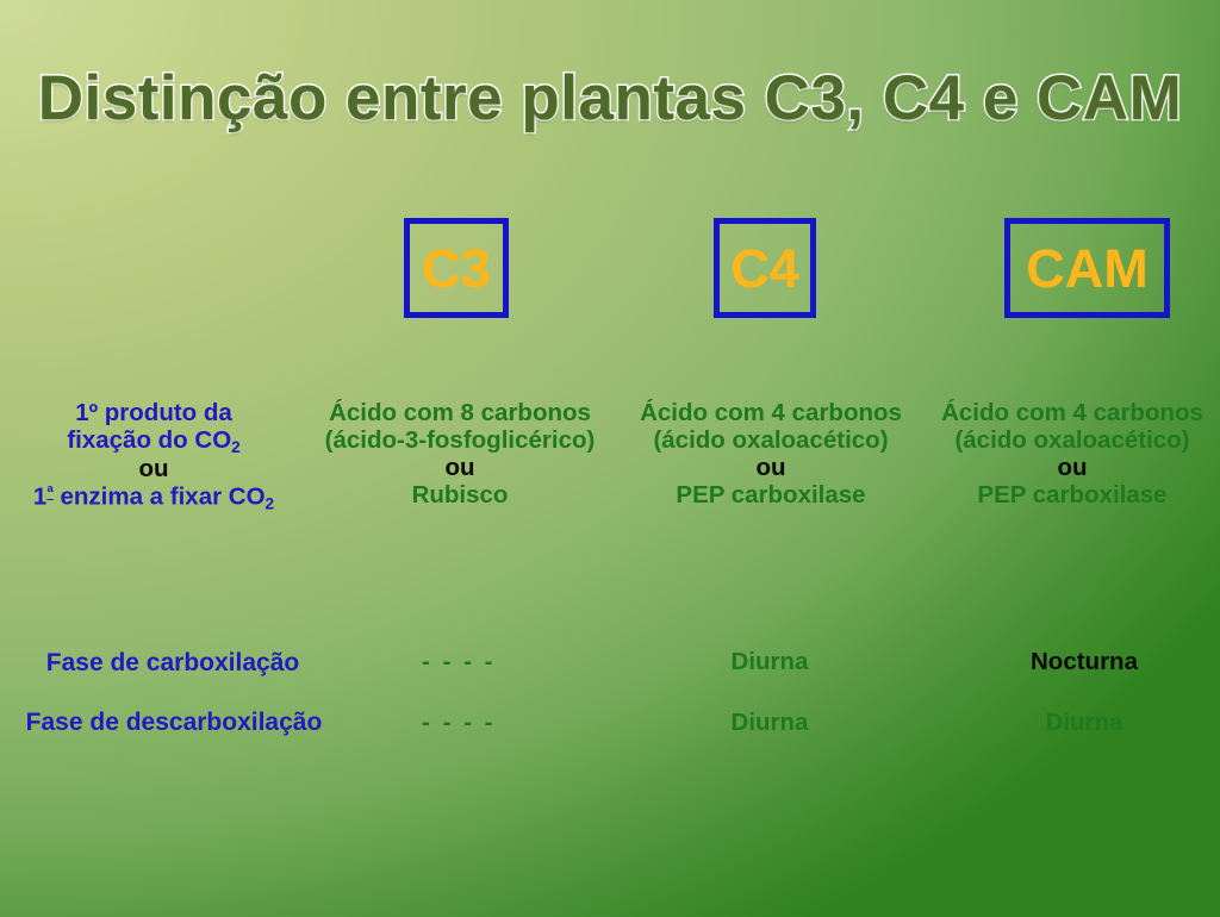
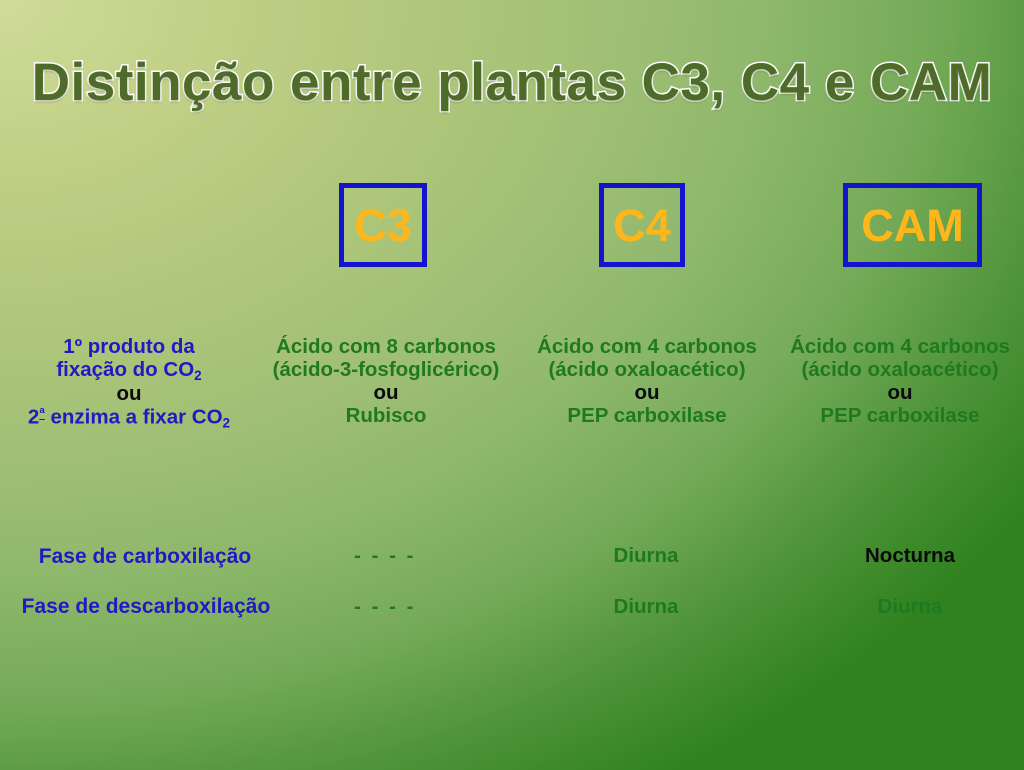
  Distinção entre plantas C3, C4 e CAM
  C3
  C4
  CAM
  1º produto da
  fixação do CO2
  ou
- 1ª enzima a fixar CO2
+ 2ª enzima a fixar CO2
  Ácido com 8 carbonos
  (ácido-3-fosfoglicérico)
  ou
  Rubisco
  Ácido com 4 carbonos
  (ácido oxaloacético)
  ou
  PEP carboxilase
  Ácido com 4 carbonos
  (ácido oxaloacético)
  ou
  PEP carboxilase
  Fase de carboxilação
  - - - -
  Diurna
  Nocturna
  Fase de descarboxilação
  - - - -
  Diurna
  Diurna
